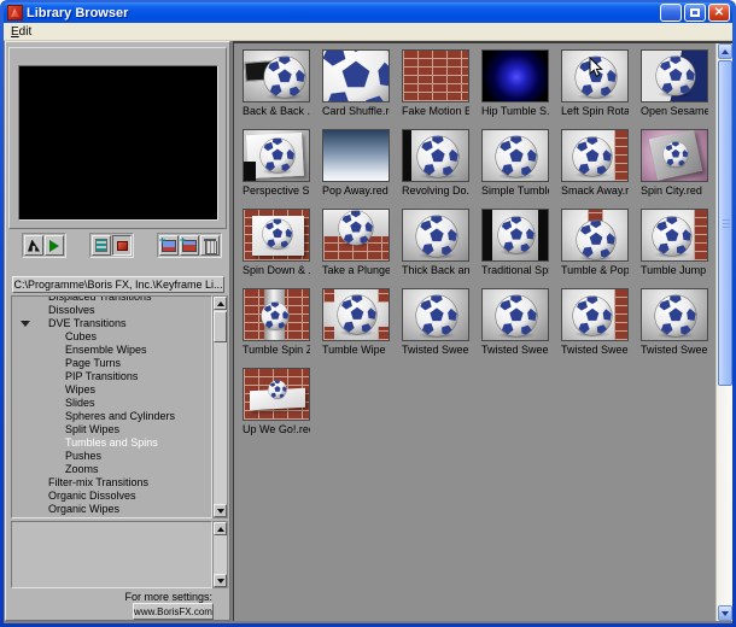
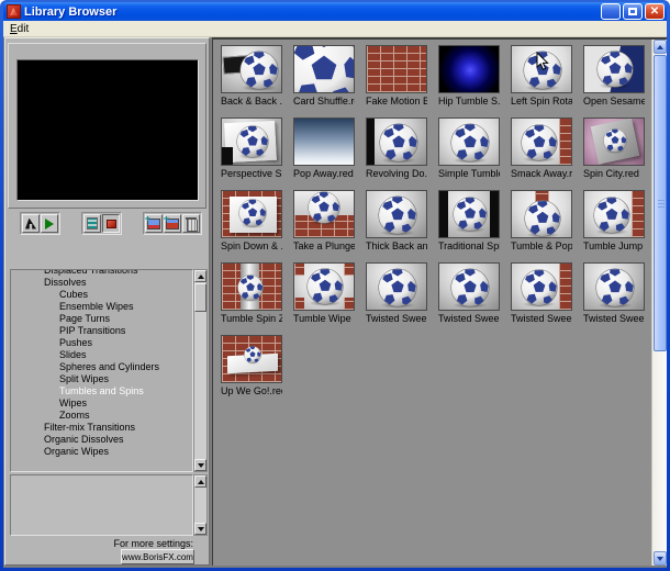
  Library Browser
  _
  ✕
  Edit
- C:\Programme\Boris FX, Inc.\Keyframe Li...
  Displaced Transitions
  Dissolves
- DVE Transitions
  Cubes
  Ensemble Wipes
  Page Turns
  PIP Transitions
- Wipes
+ Pushes
  Slides
  Spheres and Cylinders
  Split Wipes
  Tumbles and Spins
- Pushes
+ Wipes
  Zooms
  Filter-mix Transitions
  Organic Dissolves
  Organic Wipes
  For more settings:
  www.BorisFX.com
  Back & Back .
  Card Shuffle.r
  Fake Motion B
  Hip Tumble S.
  Left Spin Rota
  Open Sesame
  Perspective S
  Pop Away.red
  Revolving Do.
  Simple Tumbl
  Smack Away.r
  Spin City.red
  Spin Down & .
  Take a Plunge
  Thick Back an
  Traditional Sp
  Tumble & Pop
  Tumble Jump
  Tumble Spin Z
  Tumble Wipe
  Twisted Swee
  Twisted Swee
  Twisted Swee
  Twisted Swee
  Up We Go!.re
